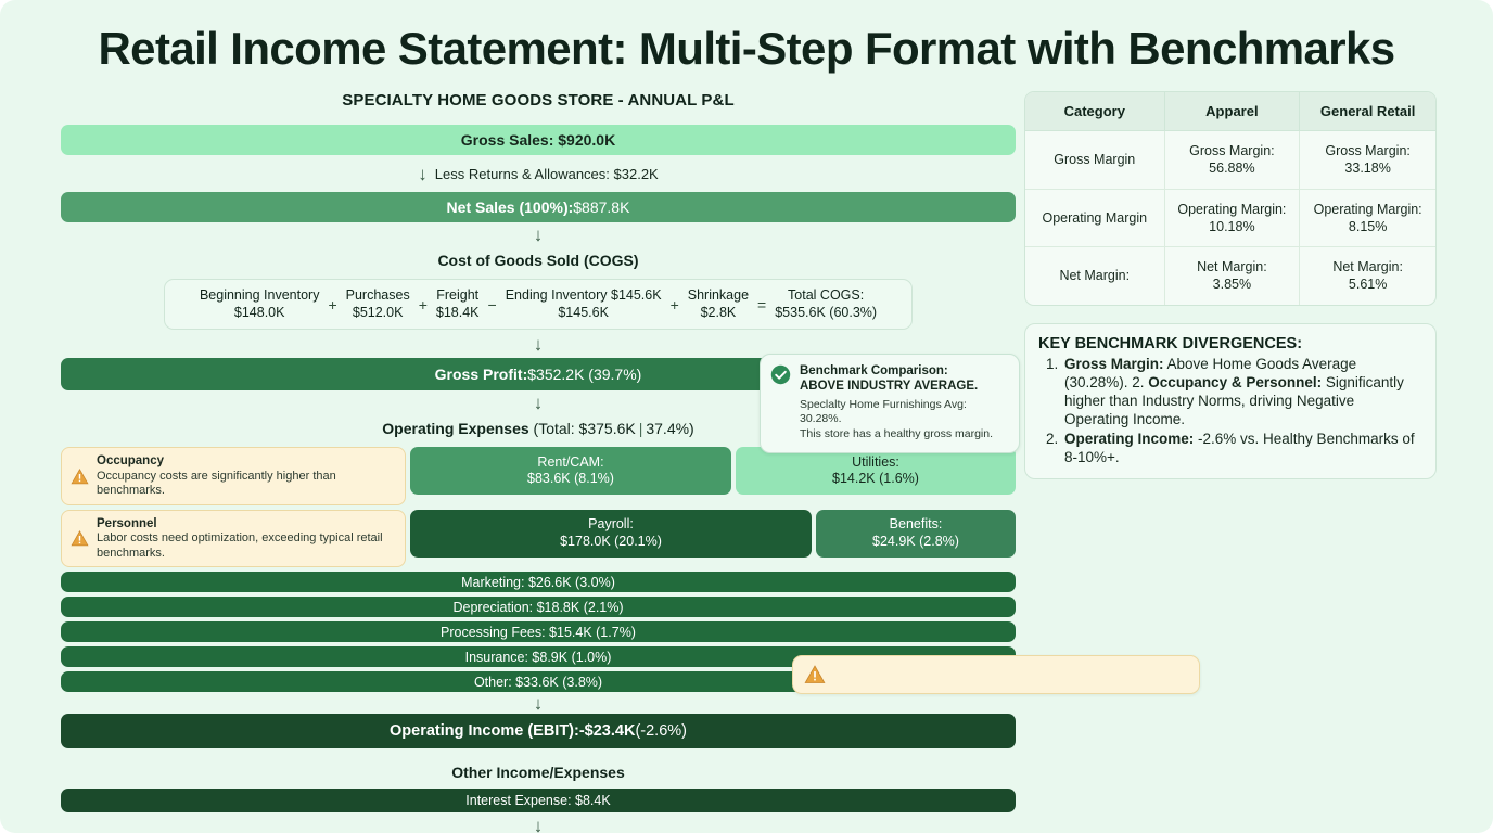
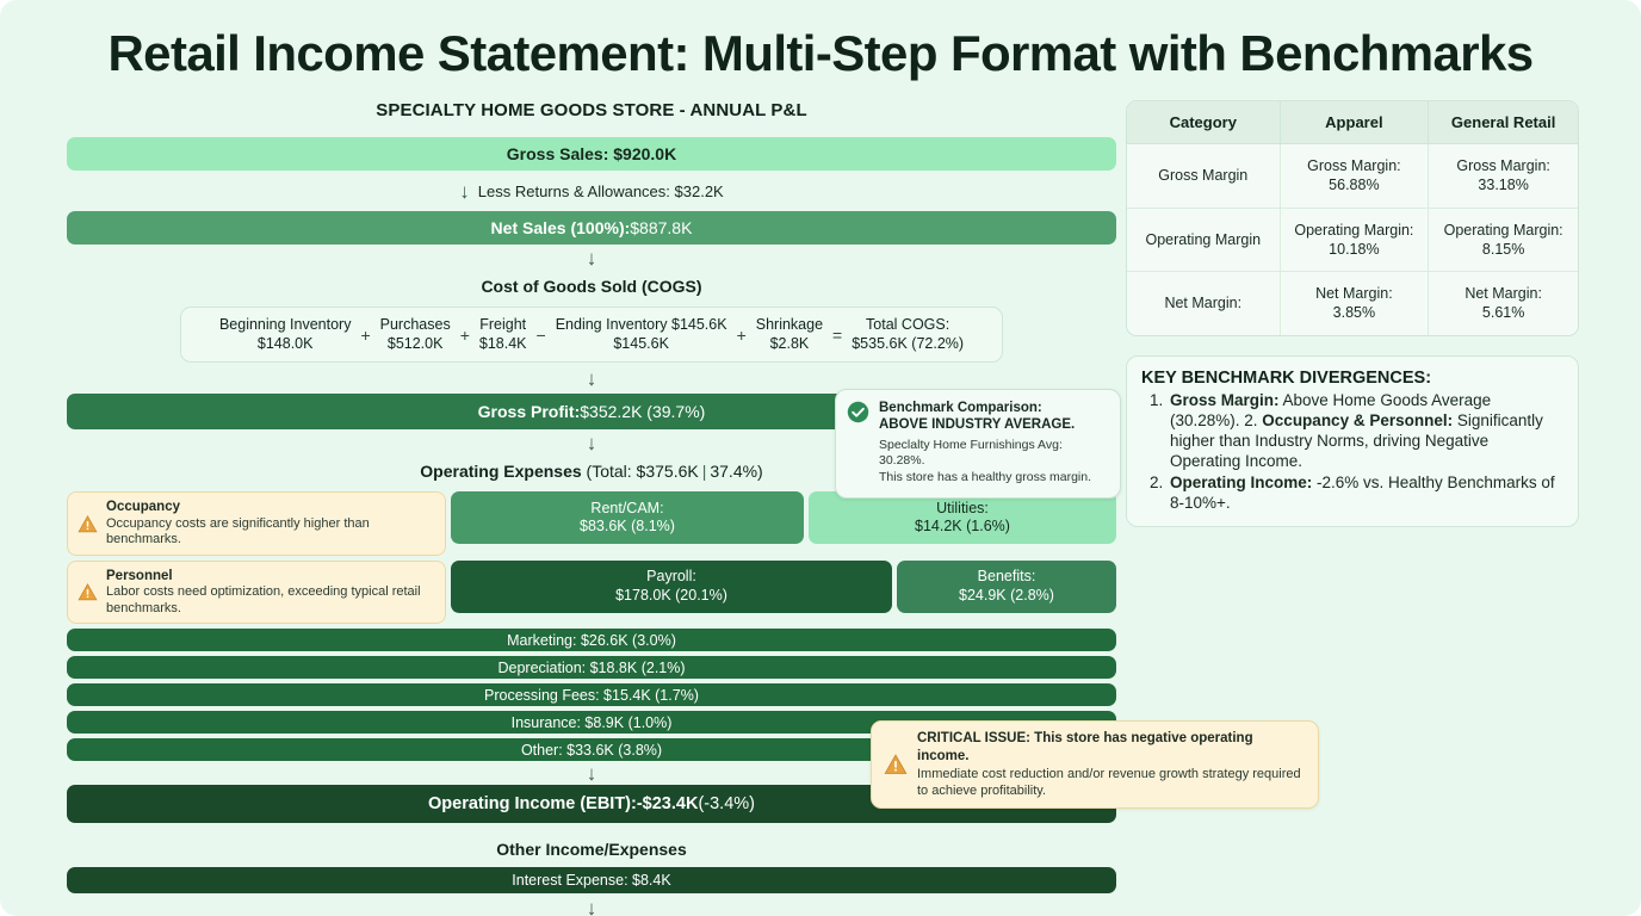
  Retail Income Statement: Multi-Step Format with Benchmarks
  SPECIALTY HOME GOODS STORE - ANNUAL P&L
  Gross Sales: $920.0K
  ↓
  Less Returns & Allowances: $32.2K
  Net Sales (100%):
  $887.8K
  ↓
  Cost of Goods Sold (COGS)
  Beginning Inventory
  $148.0K
  +
  Purchases
  $512.0K
  +
  Freight
  $18.4K
  −
  Ending Inventory $145.6K
  $145.6K
  +
  Shrinkage
  $2.8K
  =
  Total COGS:
- $535.6K (60.3%)
+ $535.6K (72.2%)
  ↓
  Gross Profit:
  $352.2K (39.7%)
  ↓
  Operating Expenses (Total: $375.6K | 37.4%)
  Occupancy
  Occupancy costs are significantly higher than benchmarks.
  Rent/CAM:
  $83.6K (8.1%)
  Utilities:
  $14.2K (1.6%)
  Personnel
  Labor costs need optimization, exceeding typical retail benchmarks.
  Payroll:
  $178.0K (20.1%)
  Benefits:
  $24.9K (2.8%)
  Marketing: $26.6K (3.0%)
  Depreciation: $18.8K (2.1%)
  Processing Fees: $15.4K (1.7%)
  Insurance: $8.9K (1.0%)
  Other: $33.6K (3.8%)
  ↓
  Operating Income (EBIT):
  -$23.4K
- (-2.6%)
+ (-3.4%)
  Other Income/Expenses
  Interest Expense: $8.4K
  ↓
  Category	Apparel	General Retail
  Gross Margin	Gross Margin: 56.88%	Gross Margin: 33.18%
  Operating Margin	Operating Margin: 10.18%	Operating Margin: 8.15%
  Net Margin:	Net Margin: 3.85%	Net Margin: 5.61%
  KEY BENCHMARK DIVERGENCES:
  Gross Margin: Above Home Goods Average (30.28%). 2. Occupancy & Personnel: Significantly higher than Industry Norms, driving Negative Operating Income.
  Operating Income: -2.6% vs. Healthy Benchmarks of 8-10%+.
  Benchmark Comparison:
  ABOVE INDUSTRY AVERAGE.
  Speclalty Home Furnishings Avg: 30.28%.
  This store has a healthy gross margin.
+ CRITICAL ISSUE: This store has negative operating income.
+ Immediate cost reduction and/or revenue growth strategy required to achieve profitability.
